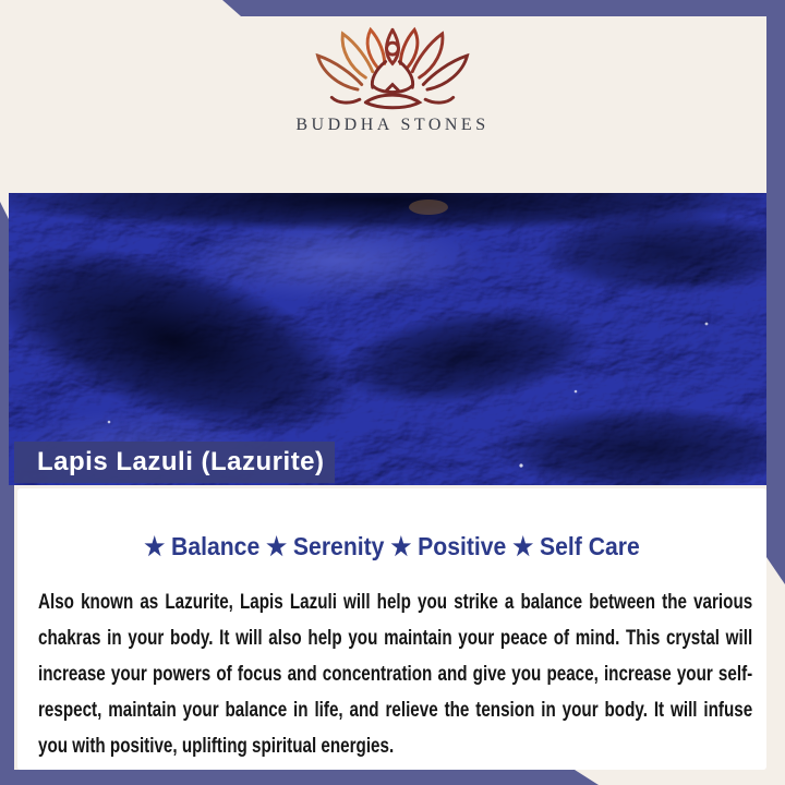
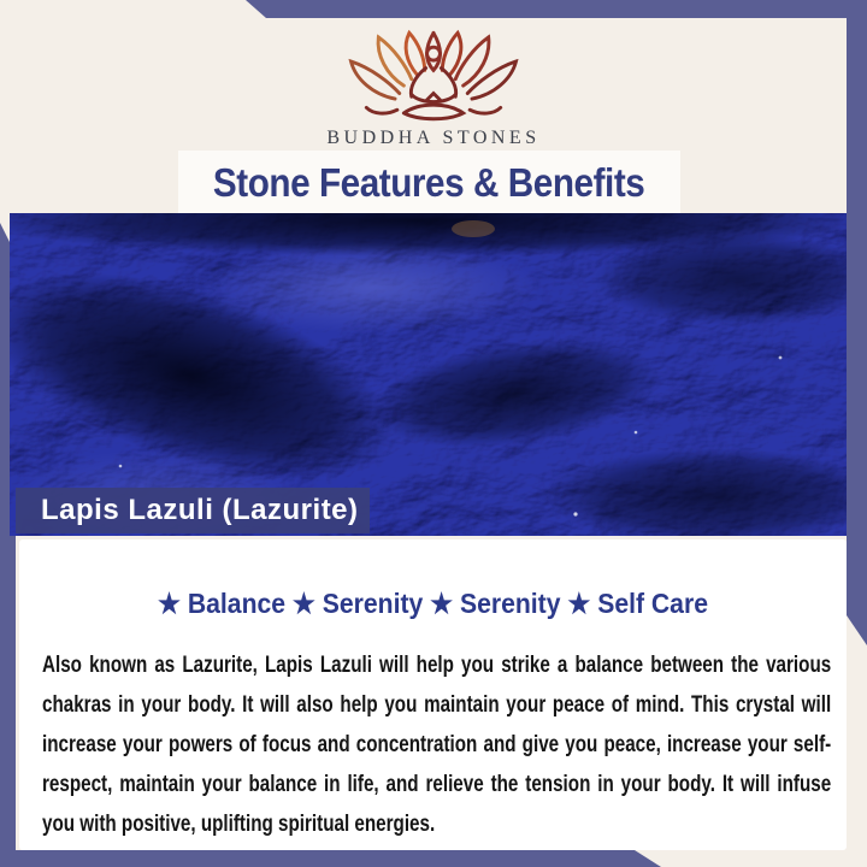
  BUDDHA STONES
+ Stone Features & Benefits
  Lapis Lazuli (Lazurite)
- ★ Balance ★ Serenity ★ Positive ★ Self Care
+ ★ Balance ★ Serenity ★ Serenity ★ Self Care
  Also known as Lazurite, Lapis Lazuli will help you strike a balance between the various chakras in your body. It will also help you maintain your peace of mind. This crystal will increase your powers of focus and concentration and give you peace, increase your self-respect, maintain your balance in life, and relieve the tension in your body. It will infuse you with positive, uplifting spiritual energies.
